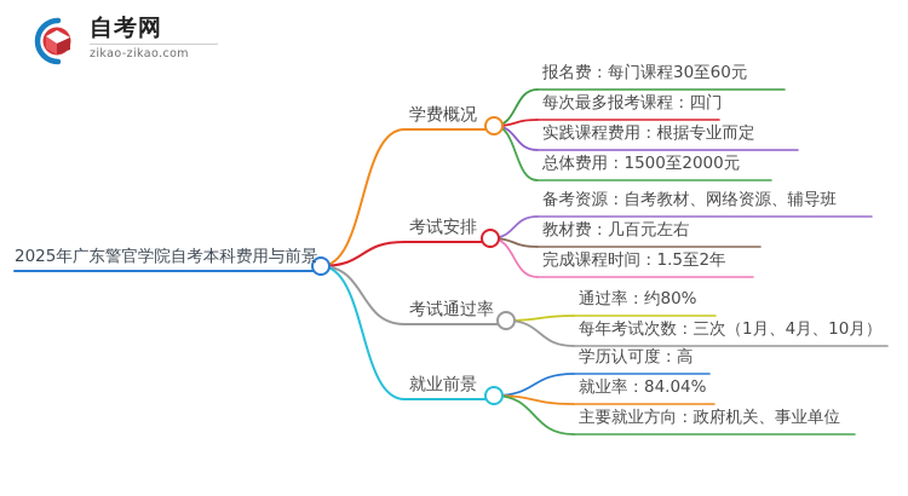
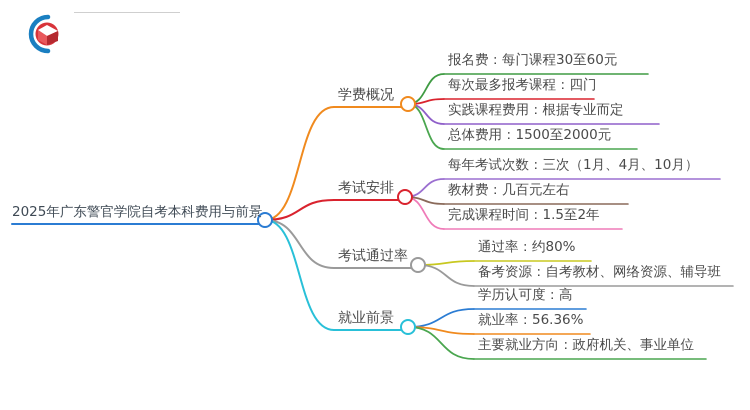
- 自考网
- zikao-zikao.com
  2025年广东警官学院自考本科费用与前景
  学费概况
  报名费：每门课程30至60元
  每次最多报考课程：四门
  实践课程费用：根据专业而定
  总体费用：1500至2000元
  考试安排
- 备考资源：自考教材、网络资源、辅导班
+ 每年考试次数：三次（1月、4月、10月）
  教材费：几百元左右
  完成课程时间：1.5至2年
  考试通过率
  通过率：约80%
- 每年考试次数：三次（1月、4月、10月）
+ 备考资源：自考教材、网络资源、辅导班
  就业前景
  学历认可度：高
- 就业率：84.04%
+ 就业率：56.36%
  主要就业方向：政府机关、事业单位
